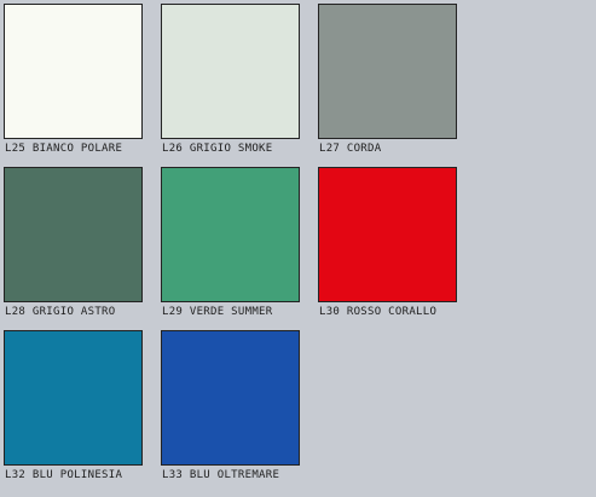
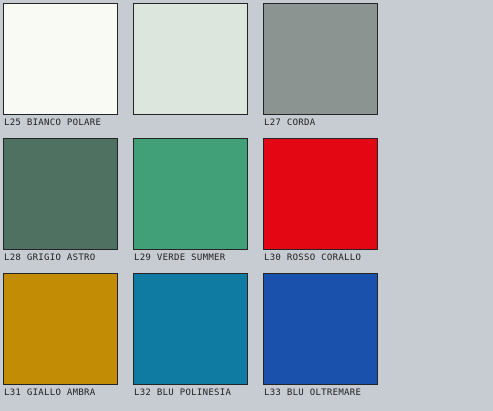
  L25 BIANCO POLARE
- L26 GRIGIO SMOKE
  L27 CORDA
  L28 GRIGIO ASTRO
  L29 VERDE SUMMER
  L30 ROSSO CORALLO
+ L31 GIALLO AMBRA
  L32 BLU POLINESIA
  L33 BLU OLTREMARE
